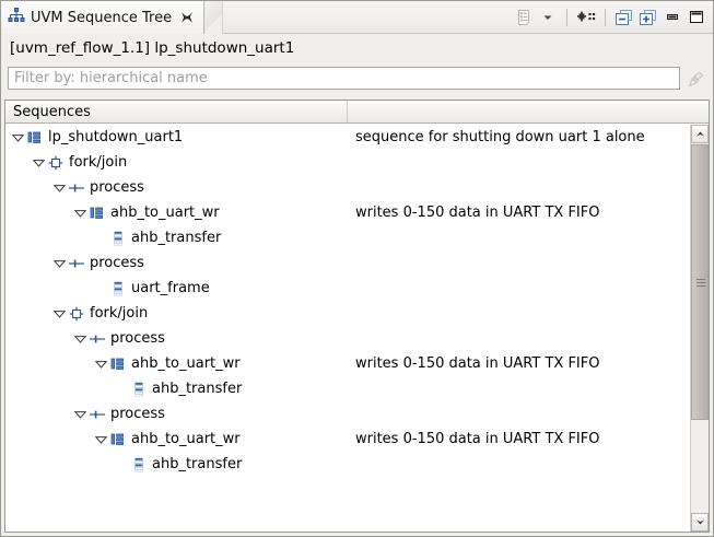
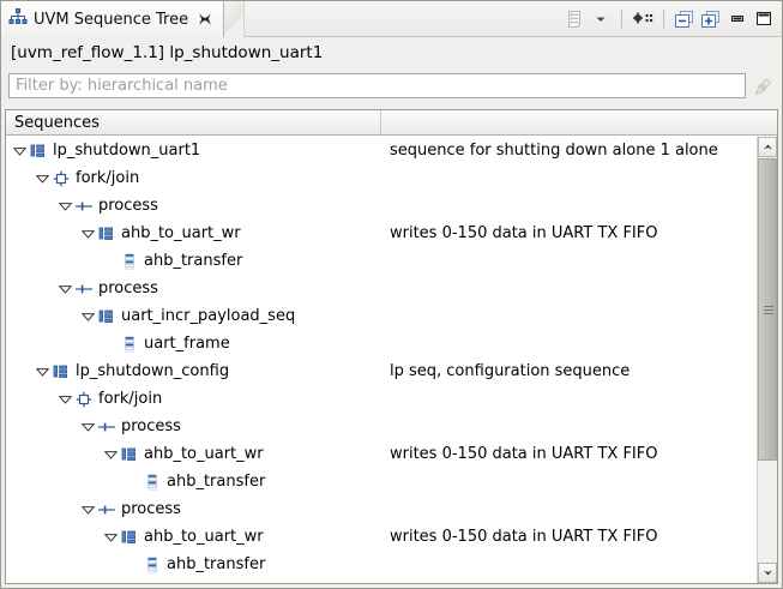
  UVM Sequence Tree
  [uvm_ref_flow_1.1] lp_shutdown_uart1
  Filter by: hierarchical name
  Sequences
  lp_shutdown_uart1
- sequence for shutting down uart 1 alone
+ sequence for shutting down alone 1 alone
  fork/join
  process
  ahb_to_uart_wr
  writes 0-150 data in UART TX FIFO
  ahb_transfer
  process
+ uart_incr_payload_seq
  uart_frame
+ lp_shutdown_config
+ lp seq, configuration sequence
  fork/join
  process
  ahb_to_uart_wr
  writes 0-150 data in UART TX FIFO
  ahb_transfer
  process
  ahb_to_uart_wr
  writes 0-150 data in UART TX FIFO
  ahb_transfer
